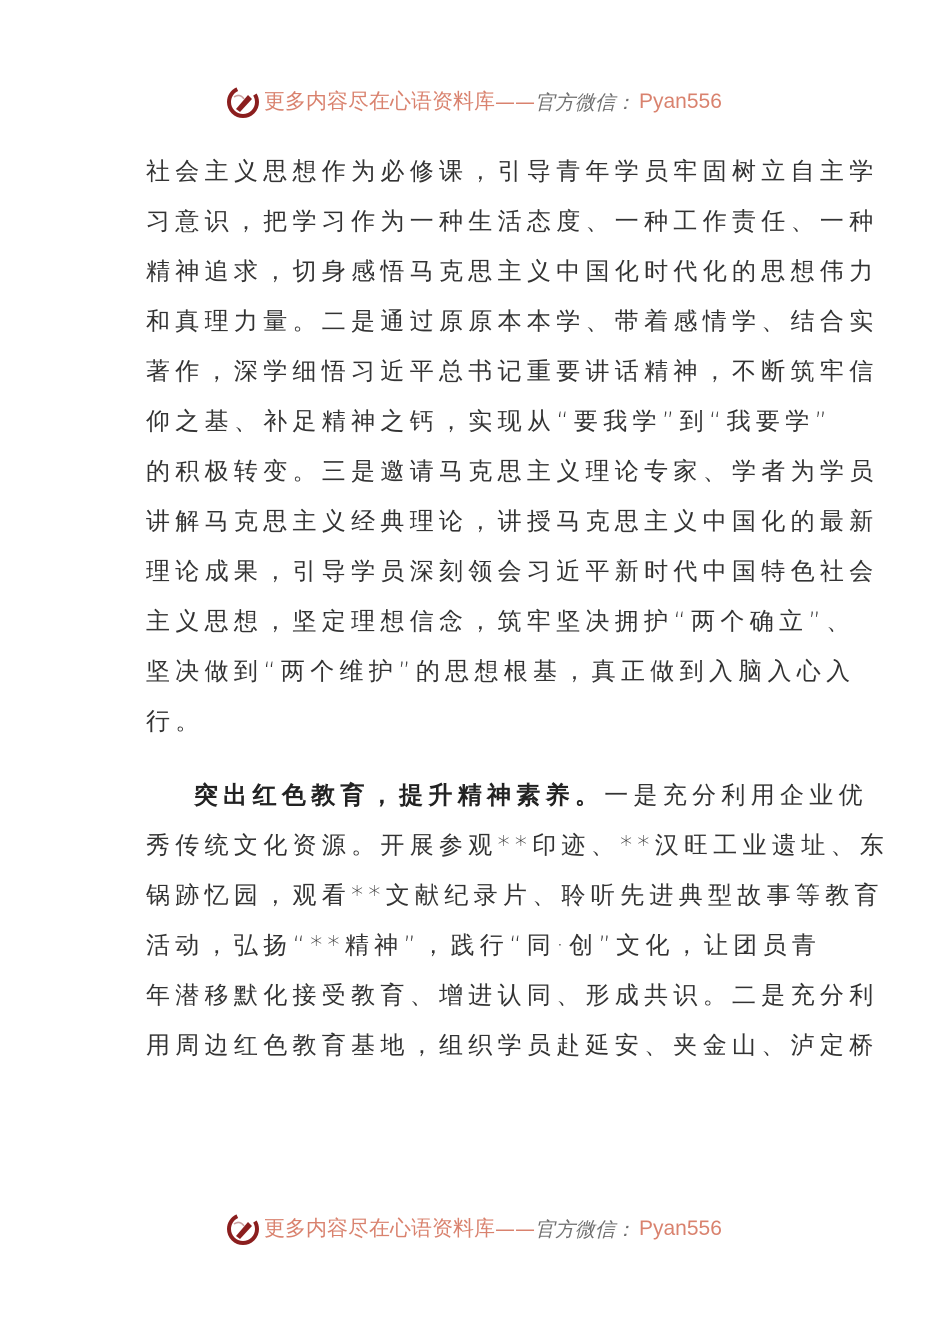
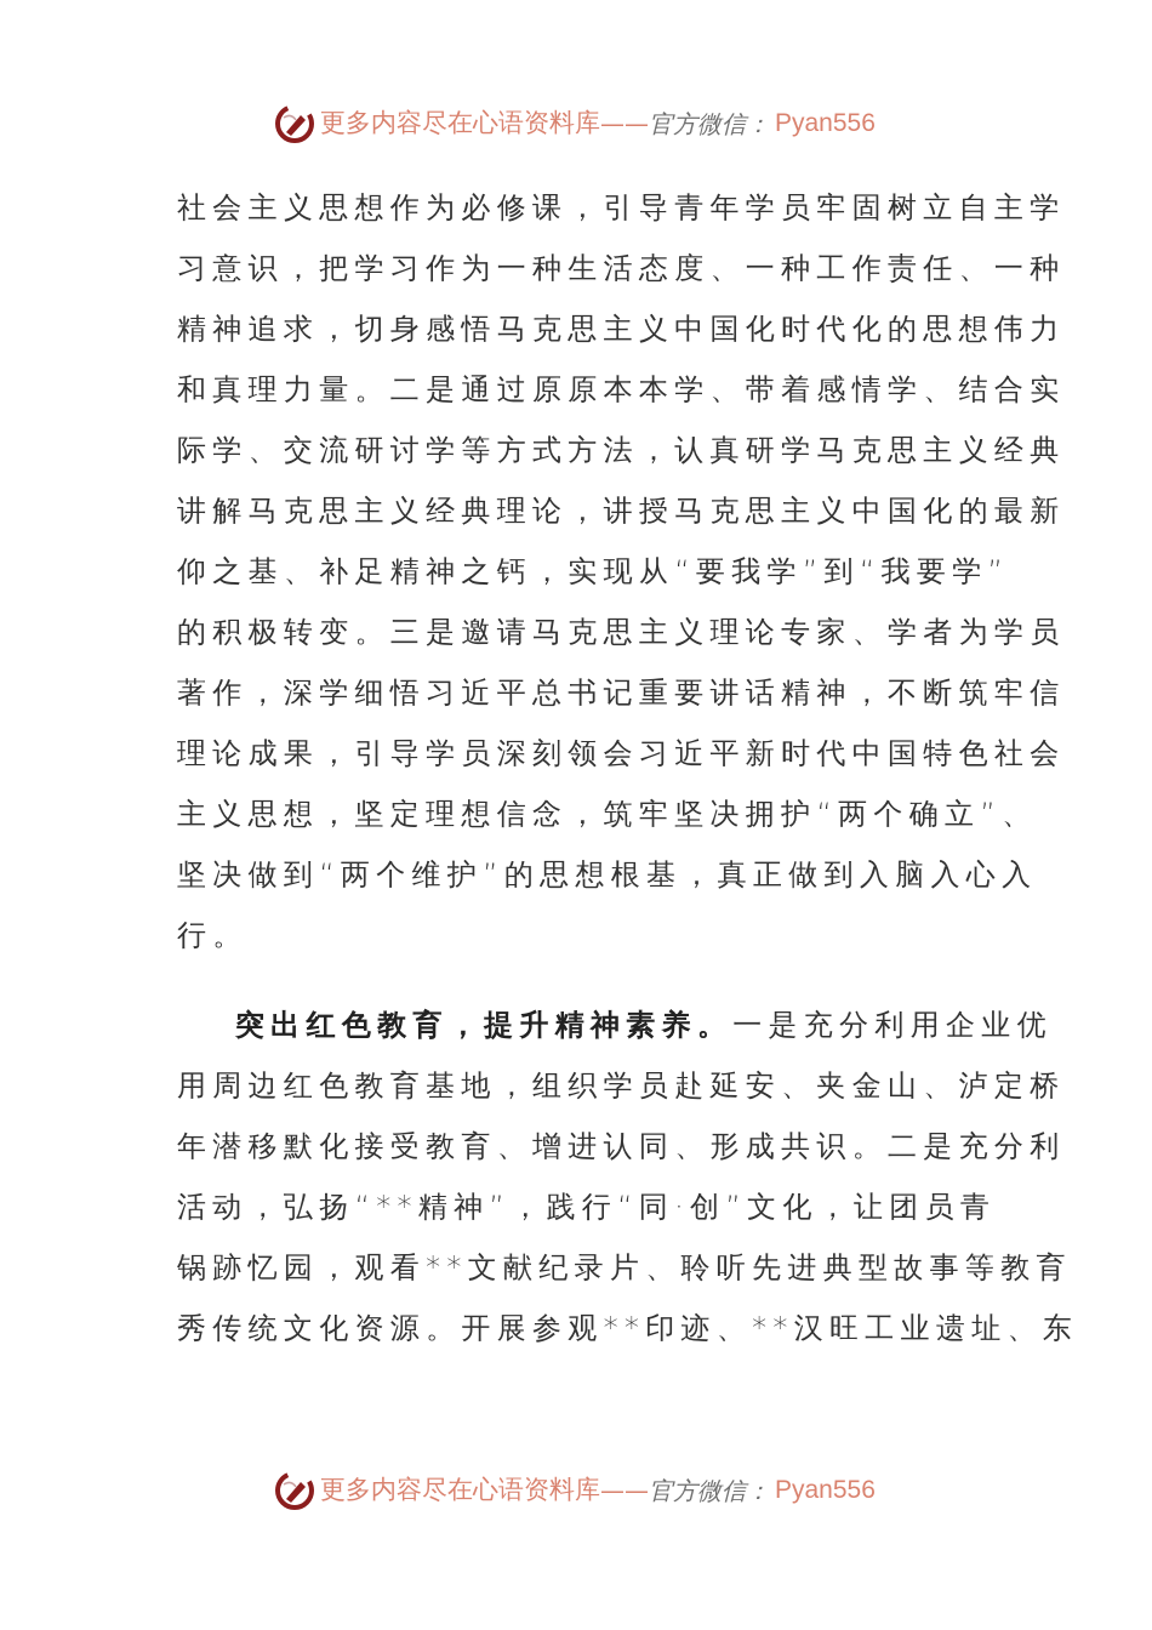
  更多内容尽在心语资料库
  ——
  官方微信：
  Pyan556
  社会主义思想作为必修课，引导青年学员牢固树立自主学
  习意识，把学习作为一种生活态度、一种工作责任、一种
  精神追求，切身感悟马克思主义中国化时代化的思想伟力
  和真理力量。二是通过原原本本学、带着感情学、结合实
+ 际学、交流研讨学等方式方法，认真研学马克思主义经典
- 著作，深学细悟习近平总书记重要讲话精神，不断筑牢信
+ 讲解马克思主义经典理论，讲授马克思主义中国化的最新
  仰之基、补足精神之钙，实现从“要我学”到“我要学”
  的积极转变。三是邀请马克思主义理论专家、学者为学员
- 讲解马克思主义经典理论，讲授马克思主义中国化的最新
+ 著作，深学细悟习近平总书记重要讲话精神，不断筑牢信
  理论成果，引导学员深刻领会习近平新时代中国特色社会
  主义思想，坚定理想信念，筑牢坚决拥护“两个确立”、
  坚决做到“两个维护”的思想根基，真正做到入脑入心入
  行。
  突出红色教育，提升精神素养。一是充分利用企业优
- 秀传统文化资源。开展参观**印迹、**汉旺工业遗址、东
+ 用周边红色教育基地，组织学员赴延安、夹金山、泸定桥
- 锅跡忆园，观看**文献纪录片、聆听先进典型故事等教育
+ 年潜移默化接受教育、增进认同、形成共识。二是充分利
  活动，弘扬“**精神”，践行“同·创”文化，让团员青
- 年潜移默化接受教育、增进认同、形成共识。二是充分利
+ 锅跡忆园，观看**文献纪录片、聆听先进典型故事等教育
- 用周边红色教育基地，组织学员赴延安、夹金山、泸定桥
+ 秀传统文化资源。开展参观**印迹、**汉旺工业遗址、东
  更多内容尽在心语资料库
  ——
  官方微信：
  Pyan556
